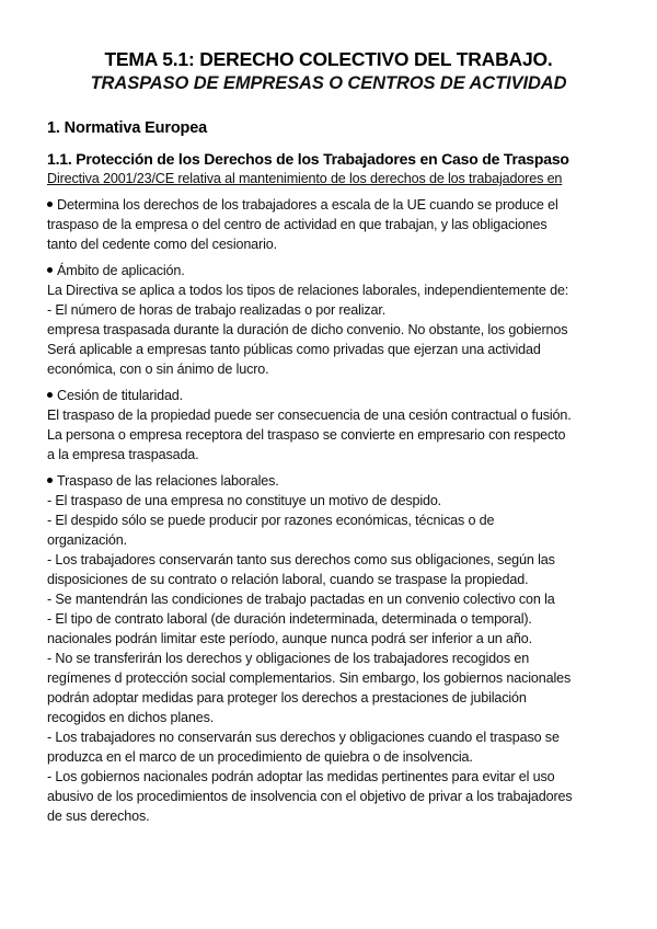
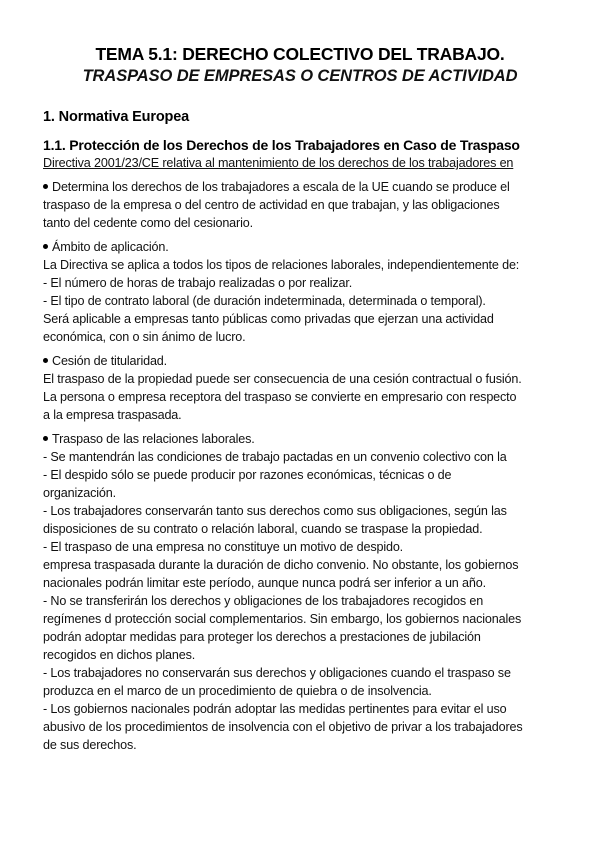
  TEMA 5.1: DERECHO COLECTIVO DEL TRABAJO.
  TRASPASO DE EMPRESAS O CENTROS DE ACTIVIDAD
  1. Normativa Europea
  1.1. Protección de los Derechos de los Trabajadores en Caso de Traspaso
  Directiva 2001/23/CE relativa al mantenimiento de los derechos de los trabajadores en
  Determina los derechos de los trabajadores a escala de la UE cuando se produce el
  traspaso de la empresa o del centro de actividad en que trabajan, y las obligaciones
  tanto del cedente como del cesionario.
  Ámbito de aplicación.
  La Directiva se aplica a todos los tipos de relaciones laborales, independientemente de:
  - El número de horas de trabajo realizadas o por realizar.
- empresa traspasada durante la duración de dicho convenio. No obstante, los gobiernos
+ - El tipo de contrato laboral (de duración indeterminada, determinada o temporal).
  Será aplicable a empresas tanto públicas como privadas que ejerzan una actividad
  económica, con o sin ánimo de lucro.
  Cesión de titularidad.
  El traspaso de la propiedad puede ser consecuencia de una cesión contractual o fusión.
  La persona o empresa receptora del traspaso se convierte en empresario con respecto
  a la empresa traspasada.
  Traspaso de las relaciones laborales.
- - El traspaso de una empresa no constituye un motivo de despido.
+ - Se mantendrán las condiciones de trabajo pactadas en un convenio colectivo con la
  - El despido sólo se puede producir por razones económicas, técnicas o de
  organización.
  - Los trabajadores conservarán tanto sus derechos como sus obligaciones, según las
  disposiciones de su contrato o relación laboral, cuando se traspase la propiedad.
- - Se mantendrán las condiciones de trabajo pactadas en un convenio colectivo con la
+ - El traspaso de una empresa no constituye un motivo de despido.
- - El tipo de contrato laboral (de duración indeterminada, determinada o temporal).
+ empresa traspasada durante la duración de dicho convenio. No obstante, los gobiernos
  nacionales podrán limitar este período, aunque nunca podrá ser inferior a un año.
  - No se transferirán los derechos y obligaciones de los trabajadores recogidos en
  regímenes d protección social complementarios. Sin embargo, los gobiernos nacionales
  podrán adoptar medidas para proteger los derechos a prestaciones de jubilación
  recogidos en dichos planes.
  - Los trabajadores no conservarán sus derechos y obligaciones cuando el traspaso se
  produzca en el marco de un procedimiento de quiebra o de insolvencia.
  - Los gobiernos nacionales podrán adoptar las medidas pertinentes para evitar el uso
  abusivo de los procedimientos de insolvencia con el objetivo de privar a los trabajadores
  de sus derechos.
